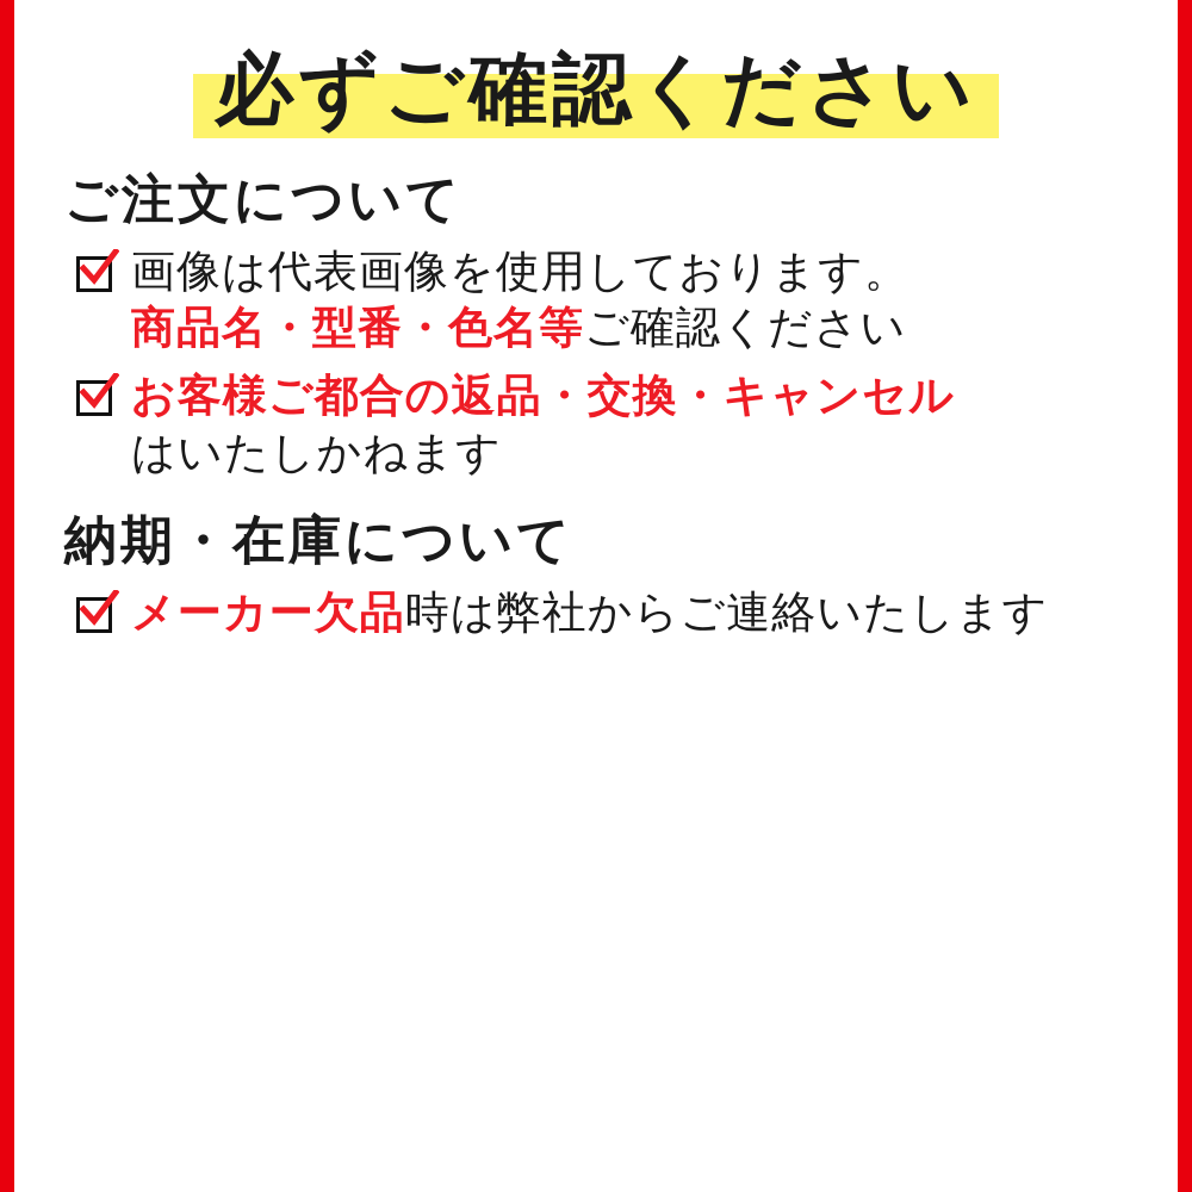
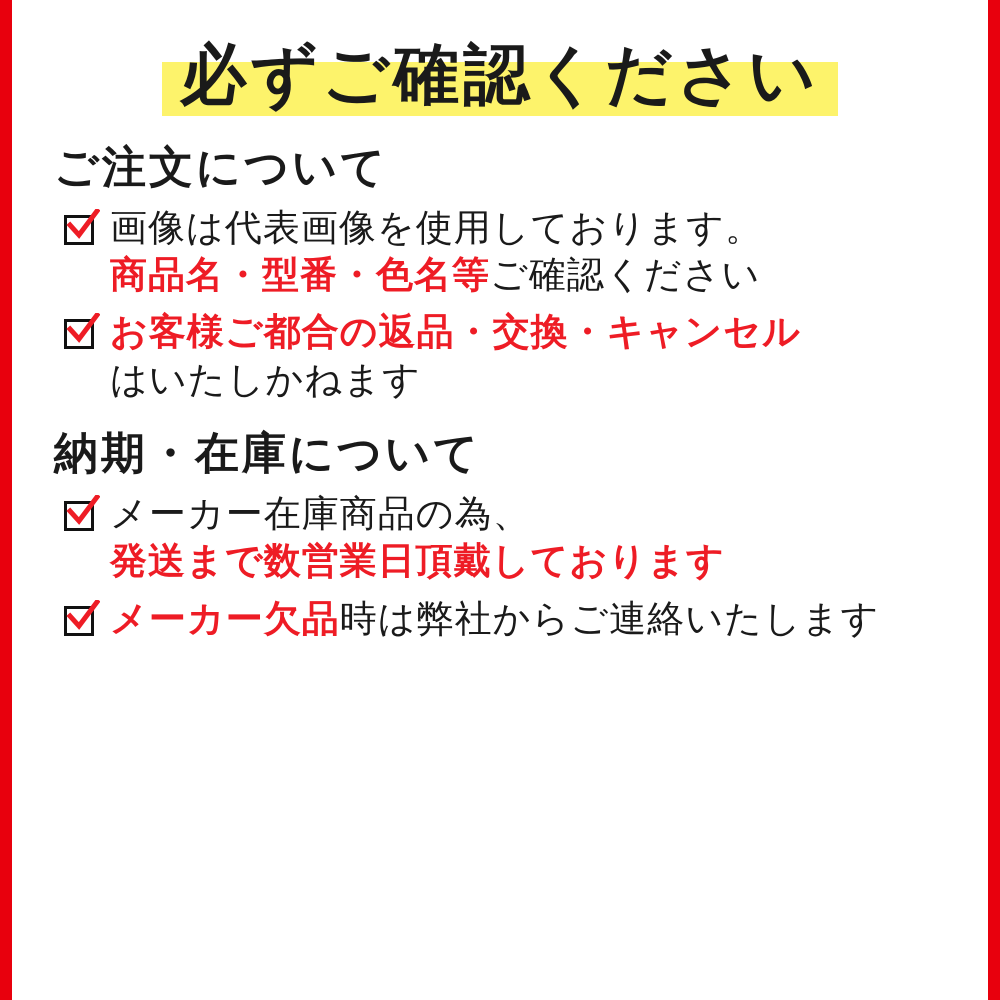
  必ずご確認ください
  ご注文について
  画像は代表画像を使用しております。
  商品名・型番・色名等ご確認ください
  お客様ご都合の返品・交換・キャンセル
  はいたしかねます
  納期・在庫について
+ メーカー在庫商品の為、
+ 発送まで数営業日頂戴しております
  メーカー欠品時は弊社からご連絡いたします
